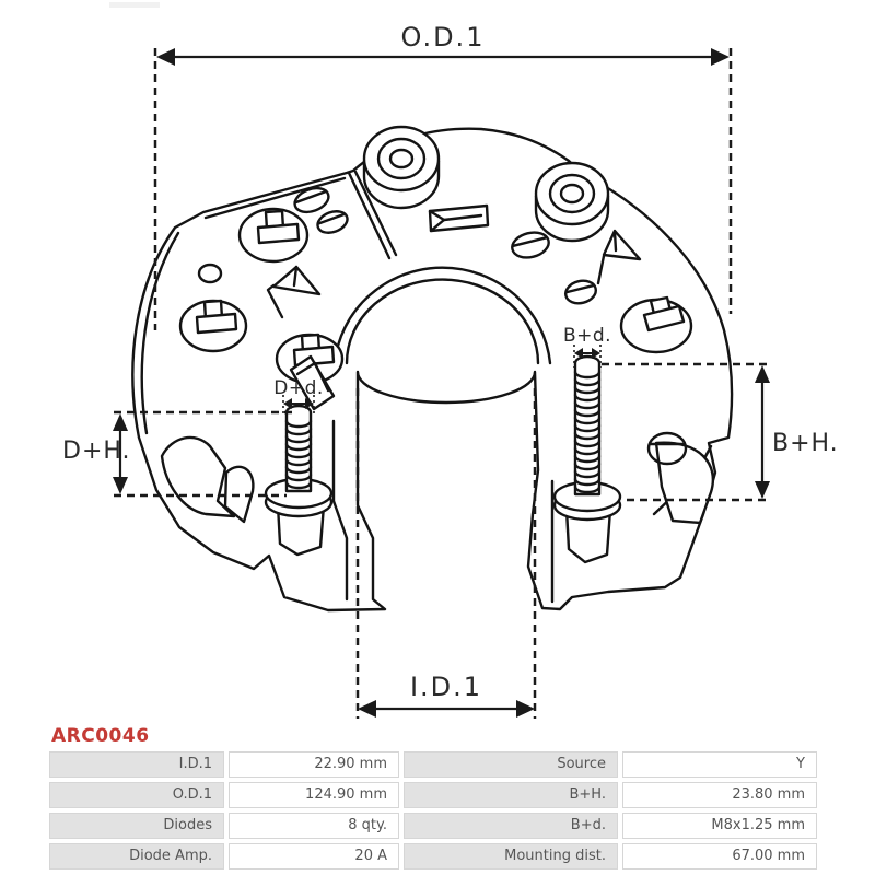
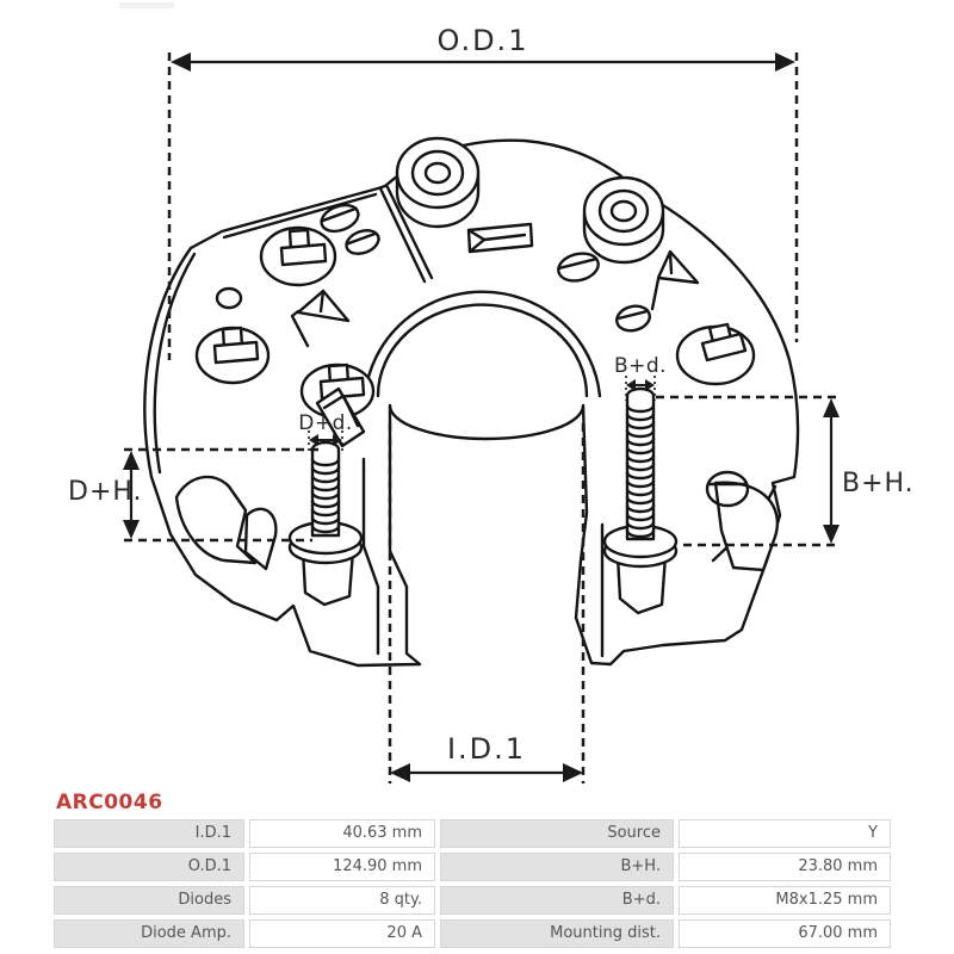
  O.D.1
  I.D.1
  D+H.
  B+H.
  D+d.
  B+d.
  ARC0046
  I.D.1
- 22.90 mm
+ 40.63 mm
  Source
  Y
  O.D.1
  124.90 mm
  B+H.
  23.80 mm
  Diodes
  8 qty.
  B+d.
  M8x1.25 mm
  Diode Amp.
  20 A
  Mounting dist.
  67.00 mm
